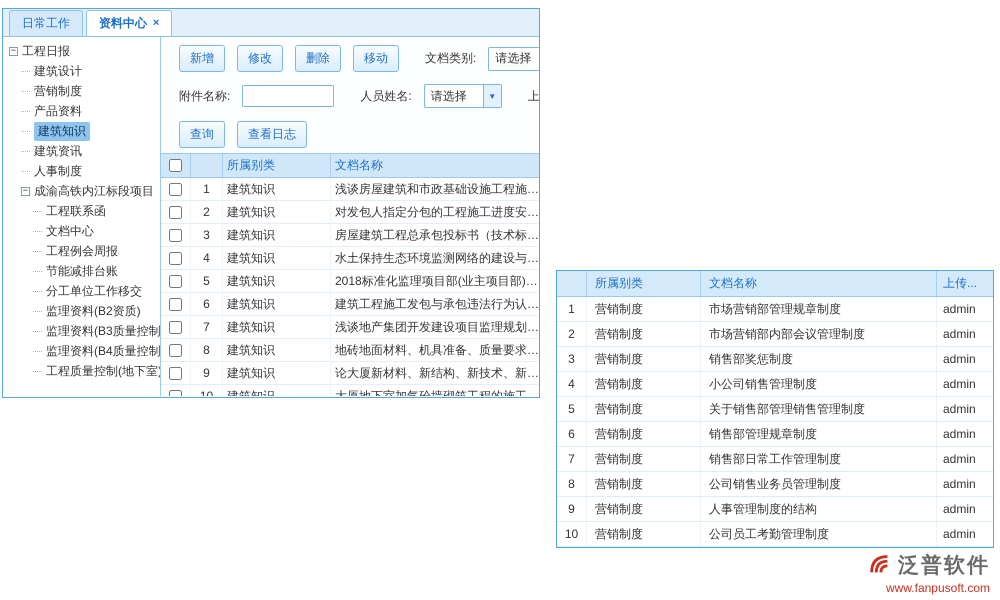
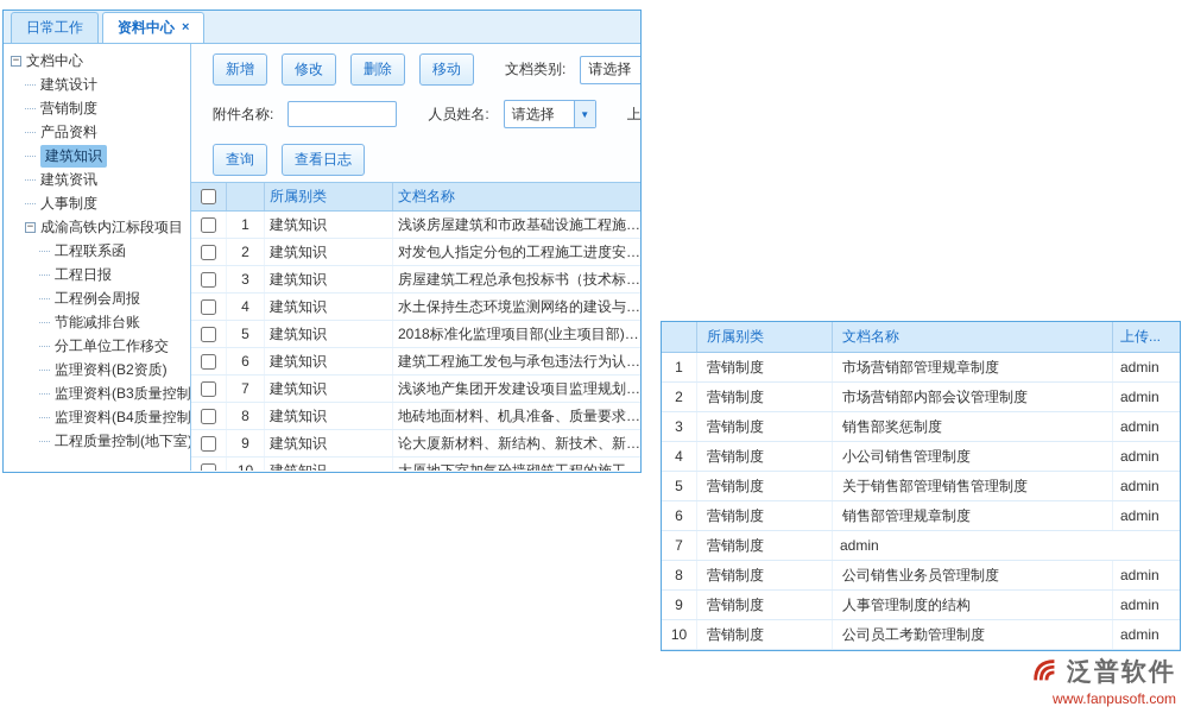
  日常工作
  资料中心
  ×
  −
- 工程日报
+ 文档中心
  建筑设计
  营销制度
  产品资料
  建筑知识
  建筑资讯
  人事制度
  −
  成渝高铁内江标段项目
  工程联系函
- 文档中心
+ 工程日报
  工程例会周报
  节能减排台账
  分工单位工作移交
  监理资料(B2资质)
  监理资料(B3质量控制
  监理资料(B4质量控制
  工程质量控制(地下室)
  新增
  修改
  删除
  移动
  文档类别:
  请选择
  附件名称:
  人员姓名:
  请选择
  ▼
  查询
  查看日志
  所属别类
  文档名称
  1
  建筑知识
  浅谈房屋建筑和市政基础设施工程施工
  2
  建筑知识
  对发包人指定分包的工程施工进度安排
  3
  建筑知识
  房屋建筑工程总承包投标书（技术标）
  4
  建筑知识
  水土保持生态环境监测网络的建设与资
  5
  建筑知识
  2018标准化监理项目部(业主项目部)人
  6
  建筑知识
  建筑工程施工发包与承包违法行为认定
  7
  建筑知识
  浅谈地产集团开发建设项目监理规划编
  8
  建筑知识
  地砖地面材料、机具准备、质量要求及
  9
  建筑知识
  论大厦新材料、新结构、新技术、新工
  建筑知识
  大厦地下室加气砼墙砌筑工程的施工方
  所属别类
  文档名称
  上传...
  1
  营销制度
  市场营销部管理规章制度
  admin
  2
  营销制度
  市场营销部内部会议管理制度
  admin
  3
  营销制度
  销售部奖惩制度
  admin
  4
  营销制度
  小公司销售管理制度
  admin
  5
  营销制度
  关于销售部管理销售管理制度
  admin
  6
  营销制度
  销售部管理规章制度
  admin
  7
  营销制度
- 销售部日常工作管理制度
  admin
  8
  营销制度
  公司销售业务员管理制度
  admin
  9
  营销制度
  人事管理制度的结构
  admin
  10
  营销制度
  公司员工考勤管理制度
  admin
  泛普软件
  www.fanpusoft.com
